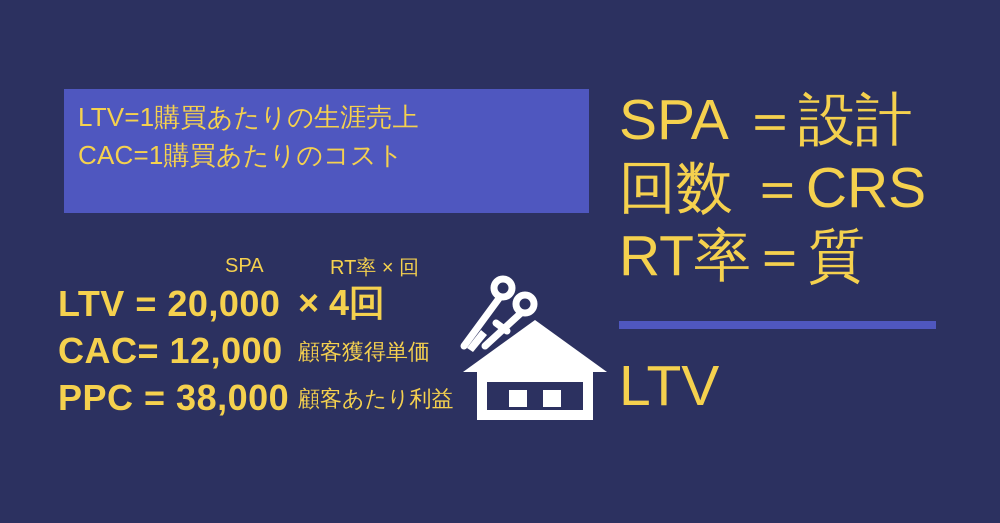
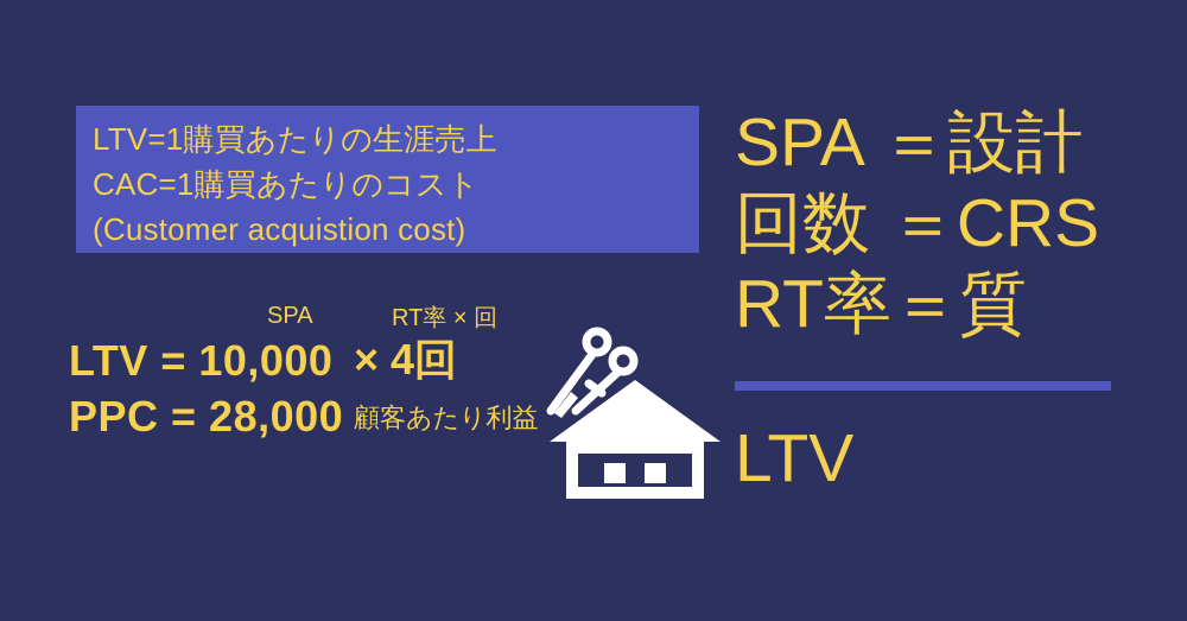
  LTV=1購買あたりの生涯売上
  CAC=1購買あたりのコスト
+ (Customer acquistion cost)
  SPA
  RT率 × 回
- LTV = 20,000
+ LTV = 10,000
  × 4回
- CAC= 12,000
- 顧客獲得単価
- PPC = 38,000
+ PPC = 28,000
  顧客あたり利益
  SPA ＝設計
  回数 ＝CRS
  RT率＝質
  LTV
